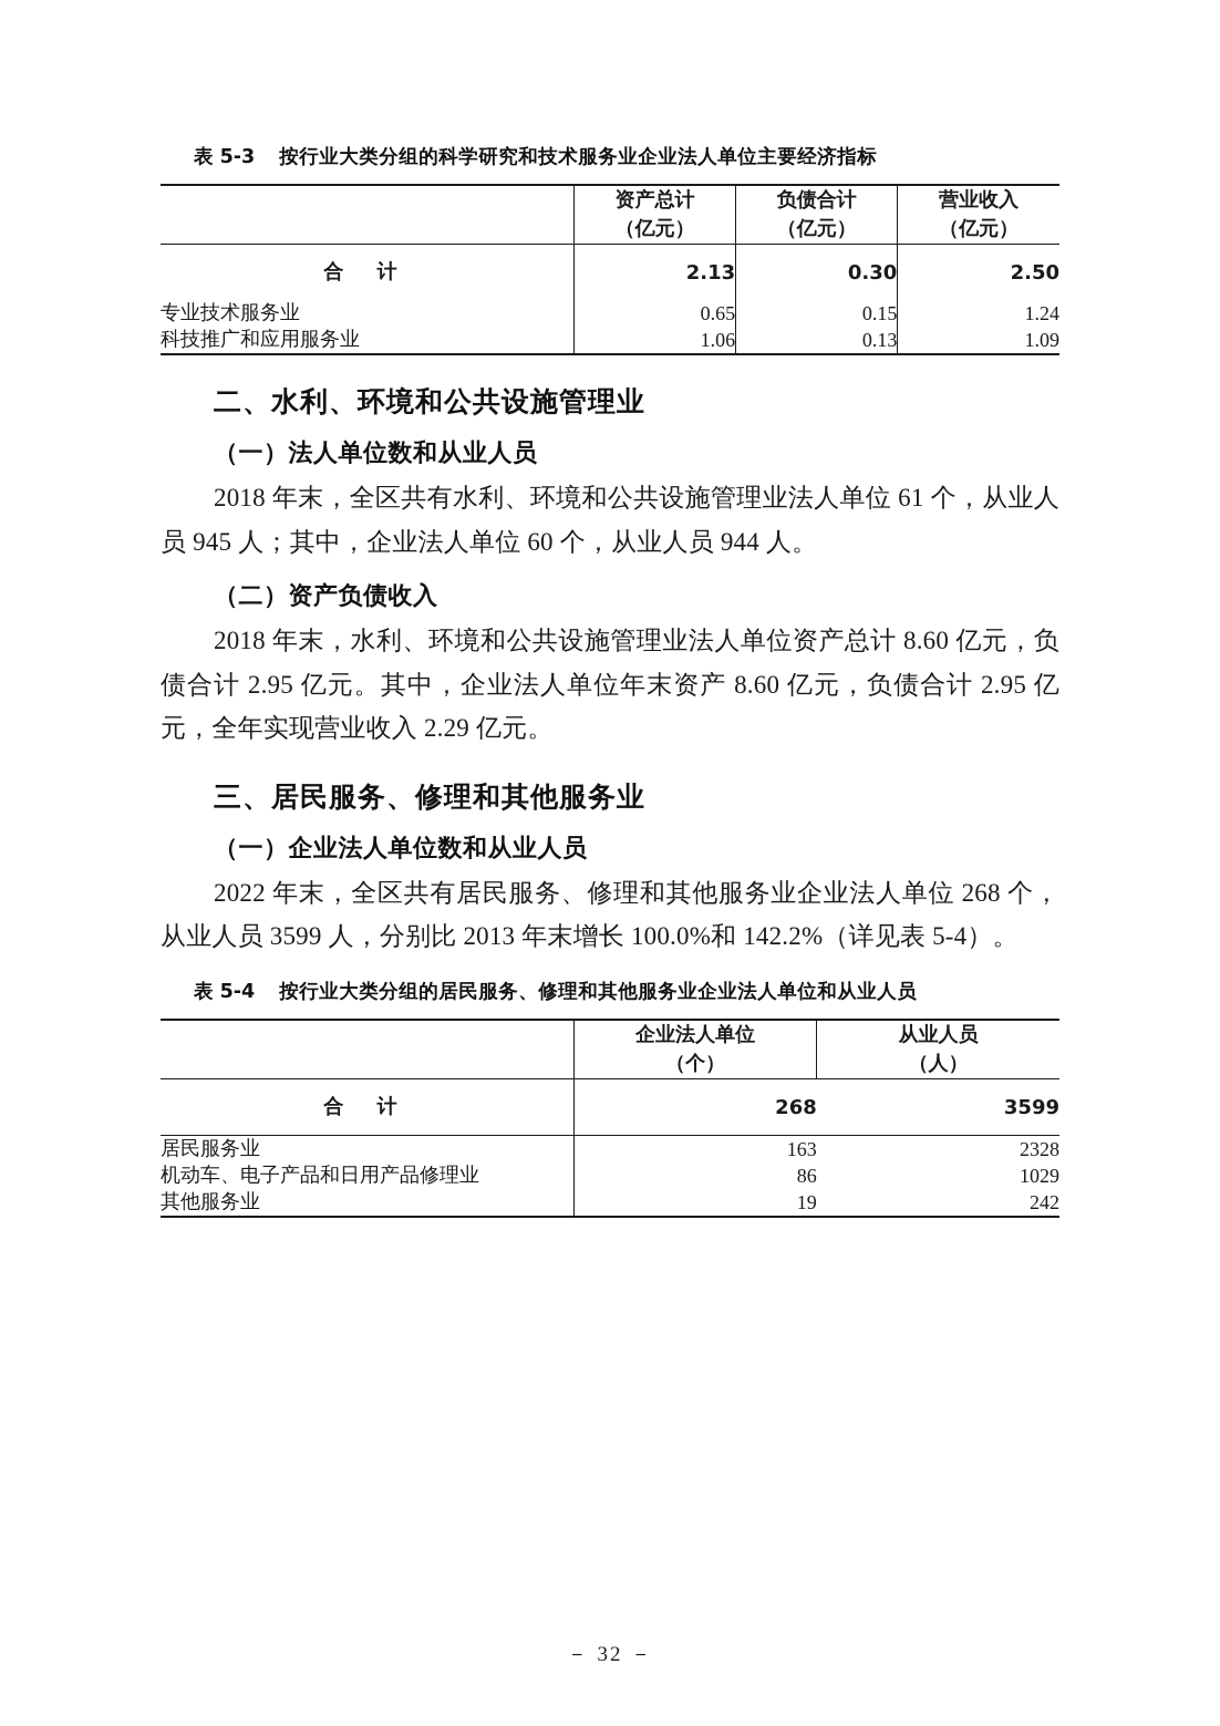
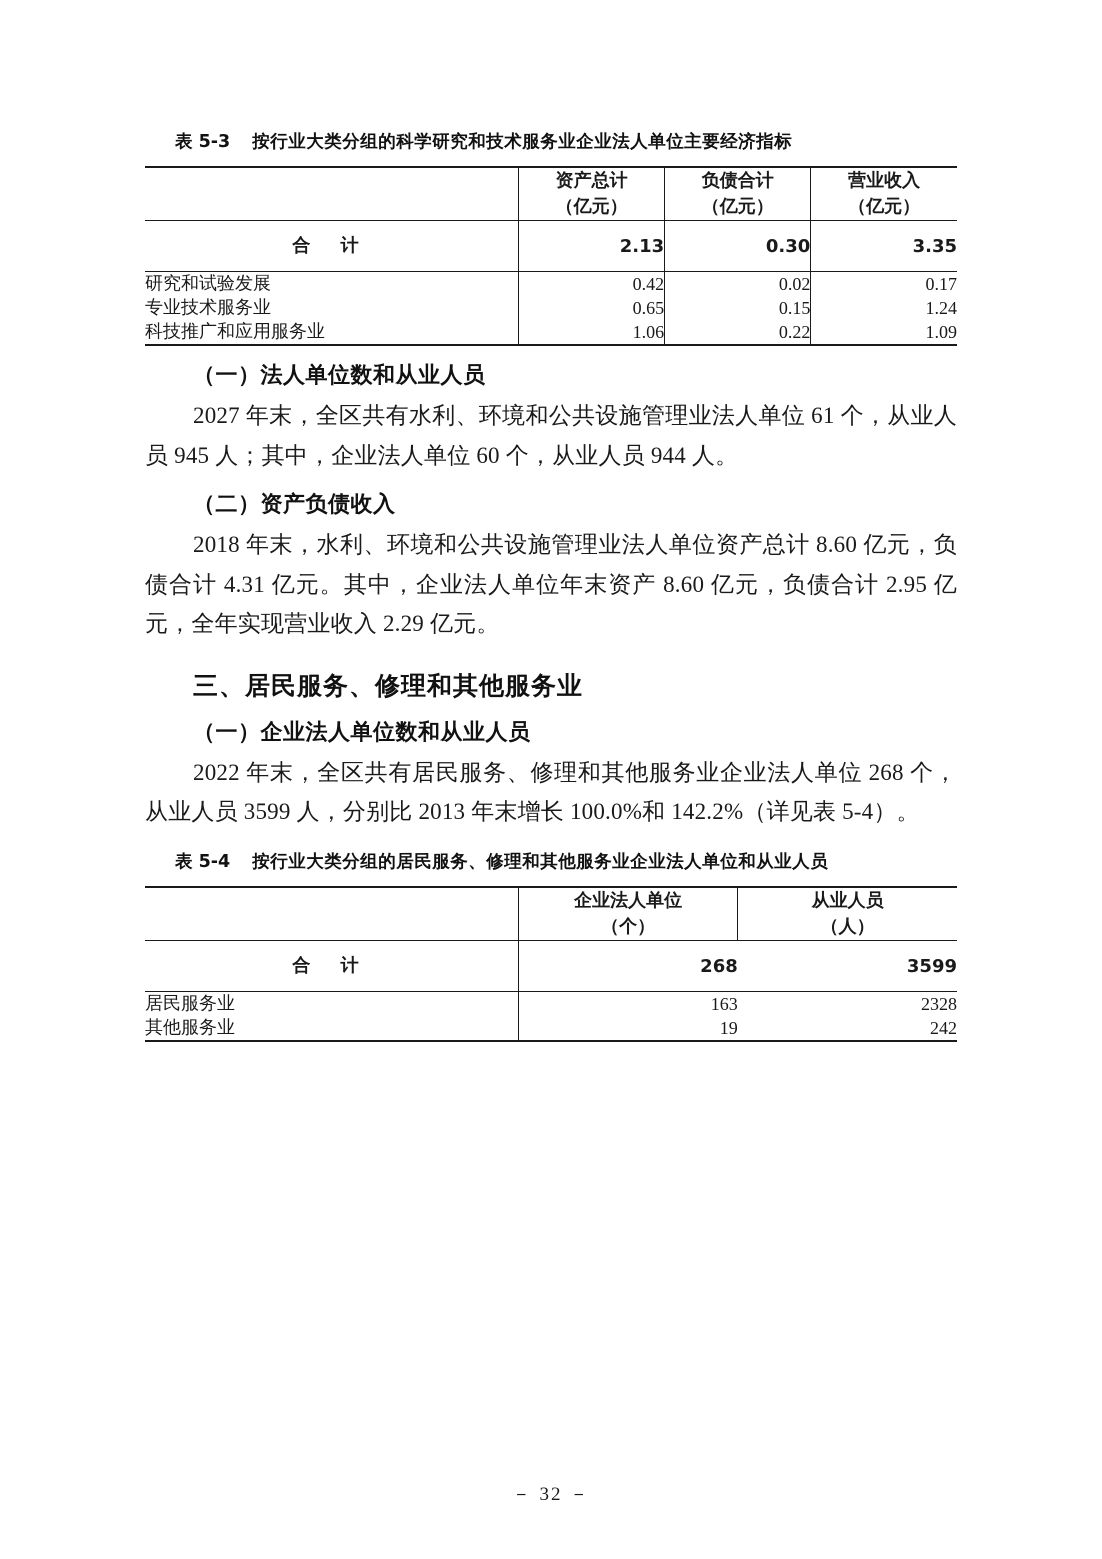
  表 5-3 按行业大类分组的科学研究和技术服务业企业法人单位主要经济指标
  	资产总计 （亿元）	负债合计 （亿元）	营业收入 （亿元）
- 合 计	2.13	0.30	2.50
+ 合 计	2.13	0.30	3.35
+ 研究和试验发展	0.42	0.02	0.17
  专业技术服务业	0.65	0.15	1.24
- 科技推广和应用服务业	1.06	0.13	1.09
+ 科技推广和应用服务业	1.06	0.22	1.09
- 二、水利、环境和公共设施管理业
  （一）法人单位数和从业人员
- 2018 年末，全区共有水利、环境和公共设施管理业法人单位 61 个，从业人员 945 人；其中，企业法人单位 60 个，从业人员 944 人。
+ 2027 年末，全区共有水利、环境和公共设施管理业法人单位 61 个，从业人员 945 人；其中，企业法人单位 60 个，从业人员 944 人。
  （二）资产负债收入
- 2018 年末，水利、环境和公共设施管理业法人单位资产总计 8.60 亿元，负债合计 2.95 亿元。其中，企业法人单位年末资产 8.60 亿元，负债合计 2.95 亿元，全年实现营业收入 2.29 亿元。
+ 2018 年末，水利、环境和公共设施管理业法人单位资产总计 8.60 亿元，负债合计 4.31 亿元。其中，企业法人单位年末资产 8.60 亿元，负债合计 2.95 亿元，全年实现营业收入 2.29 亿元。
  三、居民服务、修理和其他服务业
  （一）企业法人单位数和从业人员
  2022 年末，全区共有居民服务、修理和其他服务业企业法人单位 268 个，从业人员 3599 人，分别比 2013 年末增长 100.0%和 142.2%（详见表 5-4）。
  表 5-4 按行业大类分组的居民服务、修理和其他服务业企业法人单位和从业人员
  	企业法人单位 （个）	从业人员 （人）
  合 计	268	3599
  居民服务业	163	2328
- 机动车、电子产品和日用产品修理业	86	1029
  其他服务业	19	242
  － 32 －
